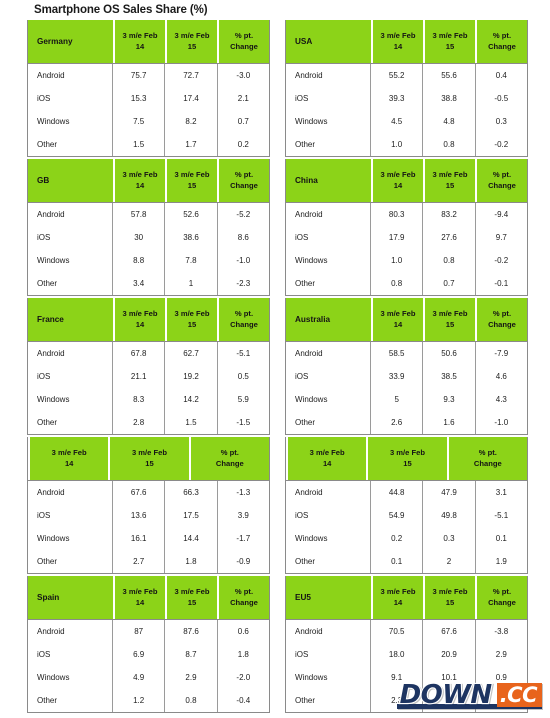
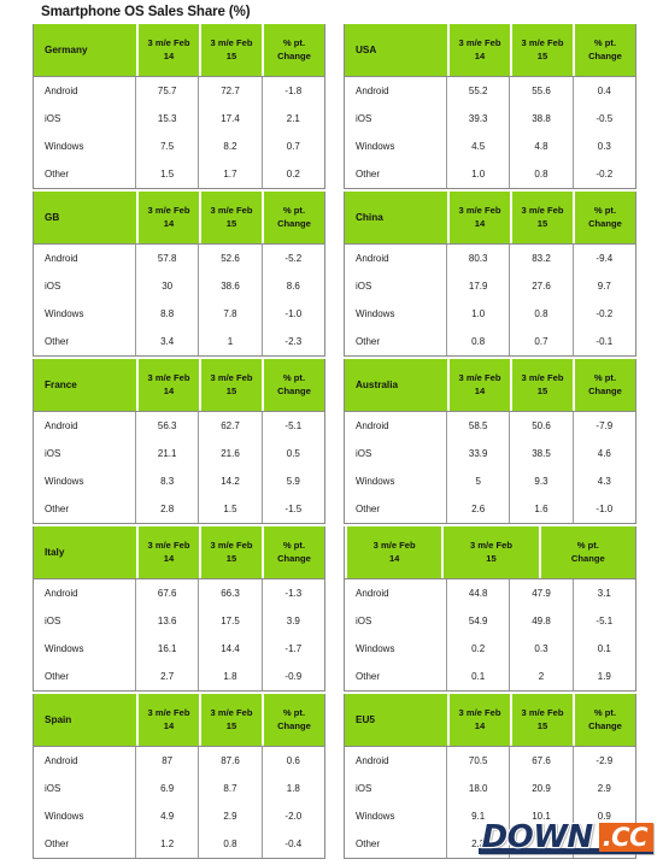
  Smartphone OS Sales Share (%)
  Germany
  3 m/e Feb
  14
  3 m/e Feb
  15
  % pt.
  Change
  Android
  75.7
  72.7
- -3.0
+ -1.8
  iOS
  15.3
  17.4
  2.1
  Windows
  7.5
  8.2
  0.7
  Other
  1.5
  1.7
  0.2
  GB
  3 m/e Feb
  14
  3 m/e Feb
  15
  % pt.
  Change
  Android
  57.8
  52.6
  -5.2
  iOS
  30
  38.6
  8.6
  Windows
  8.8
  7.8
  -1.0
  Other
  3.4
  1
  -2.3
  France
  3 m/e Feb
  14
  3 m/e Feb
  15
  % pt.
  Change
  Android
- 67.8
+ 56.3
  62.7
  -5.1
  iOS
  21.1
- 19.2
+ 21.6
  0.5
  Windows
  8.3
  14.2
  5.9
  Other
  2.8
  1.5
  -1.5
+ Italy
  3 m/e Feb
  14
  3 m/e Feb
  15
  % pt.
  Change
  Android
  67.6
  66.3
  -1.3
  iOS
  13.6
  17.5
  3.9
  Windows
  16.1
  14.4
  -1.7
  Other
  2.7
  1.8
  -0.9
  Spain
  3 m/e Feb
  14
  3 m/e Feb
  15
  % pt.
  Change
  Android
  87
  87.6
  0.6
  iOS
  6.9
  8.7
  1.8
  Windows
  4.9
  2.9
  -2.0
  Other
  1.2
  0.8
  -0.4
  USA
  3 m/e Feb
  14
  3 m/e Feb
  15
  % pt.
  Change
  Android
  55.2
  55.6
  0.4
  iOS
  39.3
  38.8
  -0.5
  Windows
  4.5
  4.8
  0.3
  Other
  1.0
  0.8
  -0.2
  China
  3 m/e Feb
  14
  3 m/e Feb
  15
  % pt.
  Change
  Android
  80.3
  83.2
  -9.4
  iOS
  17.9
  27.6
  9.7
  Windows
  1.0
  0.8
  -0.2
  Other
  0.8
  0.7
  -0.1
  Australia
  3 m/e Feb
  14
  3 m/e Feb
  15
  % pt.
  Change
  Android
  58.5
  50.6
  -7.9
  iOS
  33.9
  38.5
  4.6
  Windows
  5
  9.3
  4.3
  Other
  2.6
  1.6
  -1.0
  3 m/e Feb
  14
  3 m/e Feb
  15
  % pt.
  Change
  Android
  44.8
  47.9
  3.1
  iOS
  54.9
  49.8
  -5.1
  Windows
  0.2
  0.3
  0.1
  Other
  0.1
  2
  1.9
  EU5
  3 m/e Feb
  14
  3 m/e Feb
  15
  % pt.
  Change
  Android
  70.5
  67.6
- -3.8
+ -2.9
  iOS
  18.0
  20.9
  2.9
  Windows
  9.1
  10.1
  0.9
  Other
  2.3
  DOWN
  .CC
